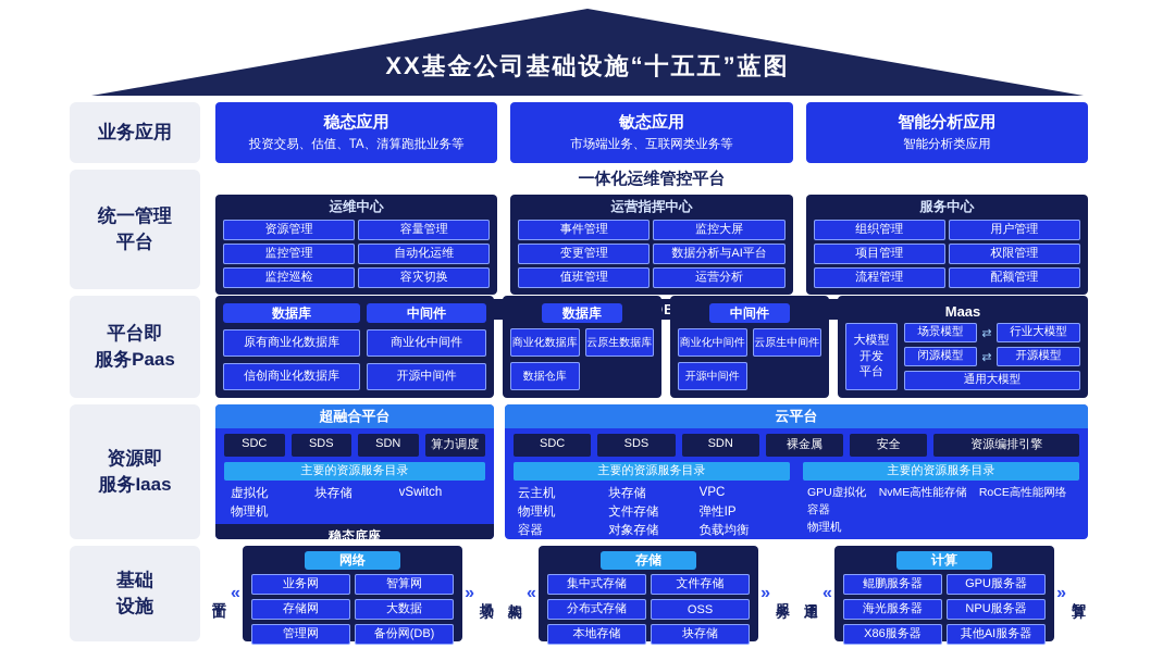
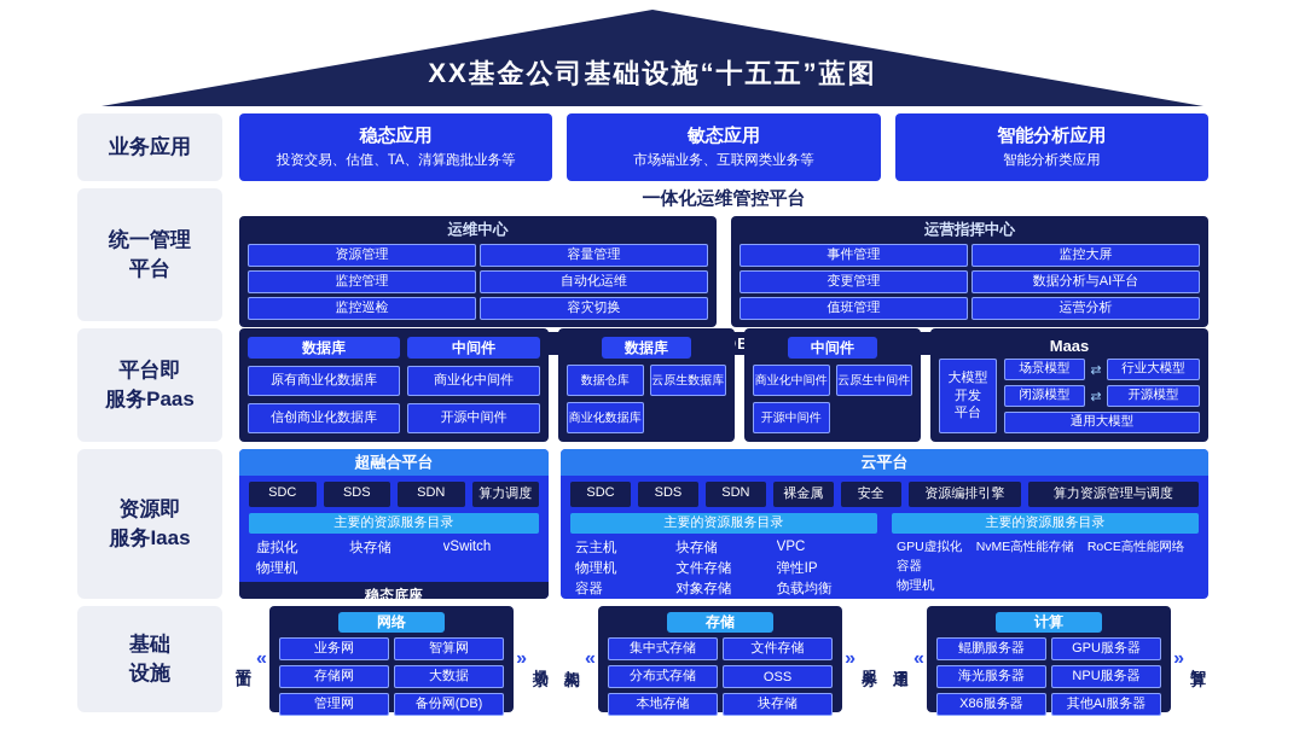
  XX基金公司基础设施“十五五”蓝图
  业务应用
  稳态应用
  投资交易、估值、TA、清算跑批业务等
  敏态应用
  市场端业务、互联网类业务等
  智能分析应用
  智能分析类应用
  统一管理
  平台
  一体化运维管控平台
  运维中心
  资源管理
  容量管理
  监控管理
  自动化运维
  监控巡检
  容灾切换
  运营指挥中心
  事件管理
  监控大屏
  变更管理
  数据分析与AI平台
  值班管理
  运营分析
- 服务中心
- 组织管理
- 用户管理
- 项目管理
- 权限管理
- 流程管理
- 配额管理
  平台即
  服务Paas
  数据库
  中间件
  原有商业化数据库
  商业化中间件
  信创商业化数据库
  开源中间件
  数据库
- 商业化数据库
+ 数据仓库
  云原生数据库
- 数据仓库
+ 商业化数据库
  中间件
  商业化中间件
  云原生中间件
  开源中间件
  Maas
  大模型
  开发
  平台
  场景模型
  ⇄
  行业大模型
  闭源模型
  ⇄
  开源模型
  通用大模型
  资源即
  服务Iaas
  超融合平台
  SDC
  SDS
  SDN
  算力调度
  主要的资源服务目录
  虚拟化
  块存储
  vSwitch
  物理机
  稳态底座
  云平台
  SDC
  SDS
  SDN
  裸金属
  安全
  资源编排引擎
+ 算力资源管理与调度
  主要的资源服务目录
  云主机
  块存储
  VPC
  物理机
  文件存储
  弹性IP
  容器
  对象存储
  负载均衡
  主要的资源服务目录
  GPU虚拟化
  NvME高性能存储
  RoCE高性能网络
  容器
  物理机
  基础
  设施
  «
  网络
  业务网
  智算网
  存储网
  大数据
  管理网
  备份网(DB)
  »
  «
  存储
  集中式存储
  文件存储
  分布式存储
  OSS
  本地存储
  块存储
  »
  «
  计算
  鲲鹏服务器
  GPU服务器
  海光服务器
  NPU服务器
  X86服务器
  其他AI服务器
  »
